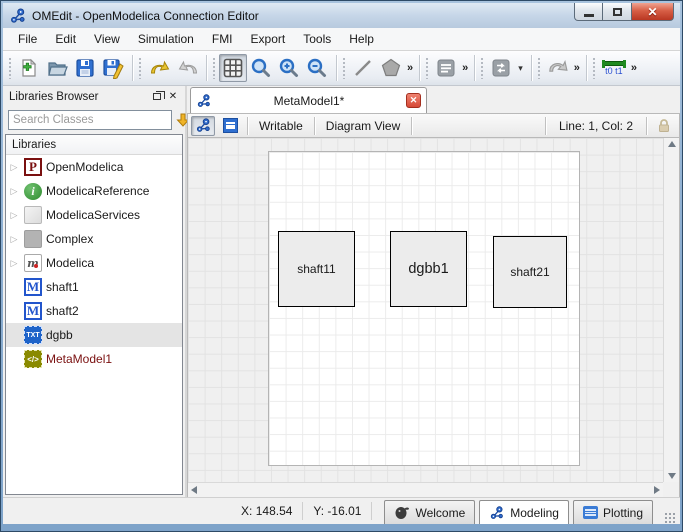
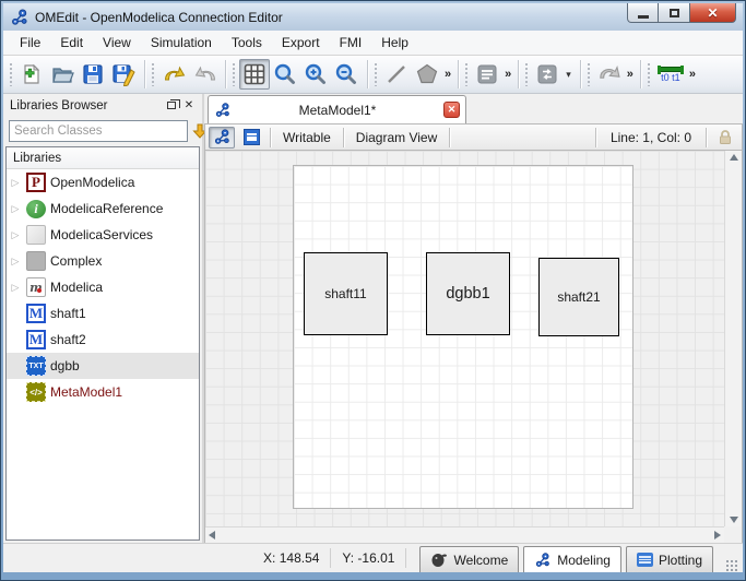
  OMEdit - OpenModelica Connection Editor
  ✕
  File
  Edit
  View
  Simulation
- FMI
+ Tools
  Export
- Tools
+ FMI
  Help
  »
  »
  ▾
  »
  t0 t1
  »
  Libraries Browser
  ✕
  Search Classes
  Libraries
  ▷
  P
  OpenModelica
  ▷
  i
  ModelicaReference
  ▷
  ModelicaServices
  ▷
  Complex
  ▷
  m
  Modelica
  M
  shaft1
  M
  shaft2
  dgbb
  </>
  MetaModel1
  MetaModel1*
  ✕
  Writable
  Diagram View
- Line: 1, Col: 2
+ Line: 1, Col: 0
  shaft11
  dgbb1
  shaft21
  X: 148.54
  Y: -16.01
  Welcome
  Modeling
  Plotting
